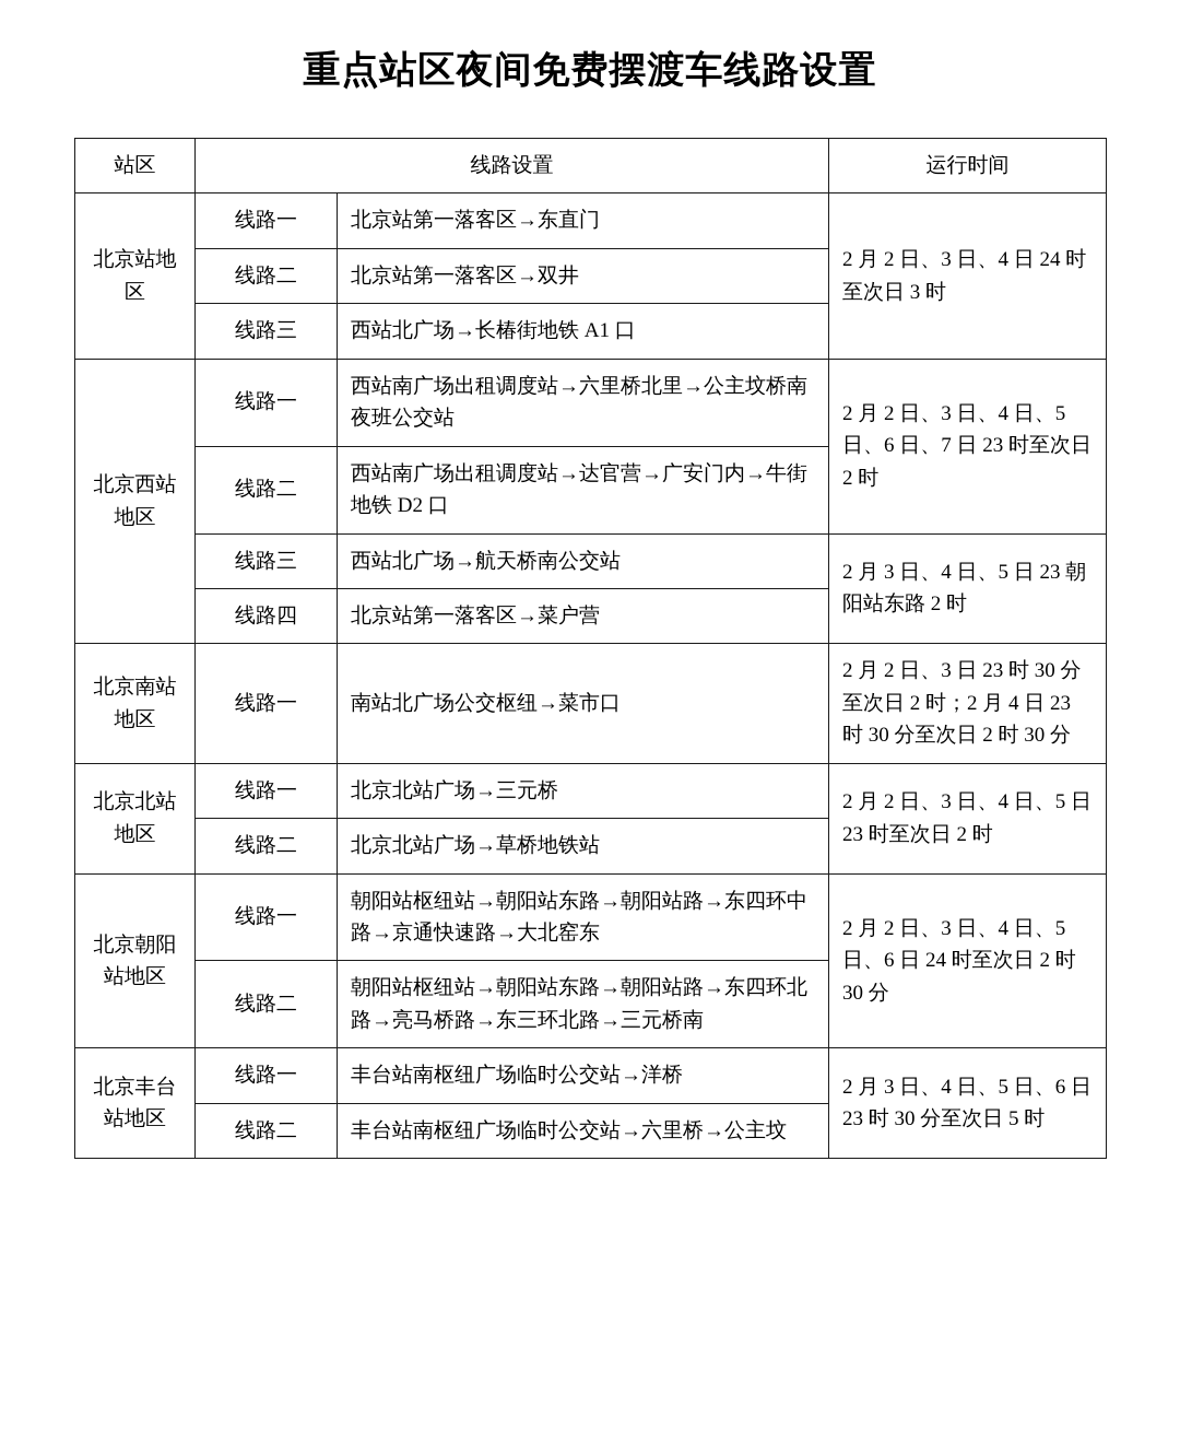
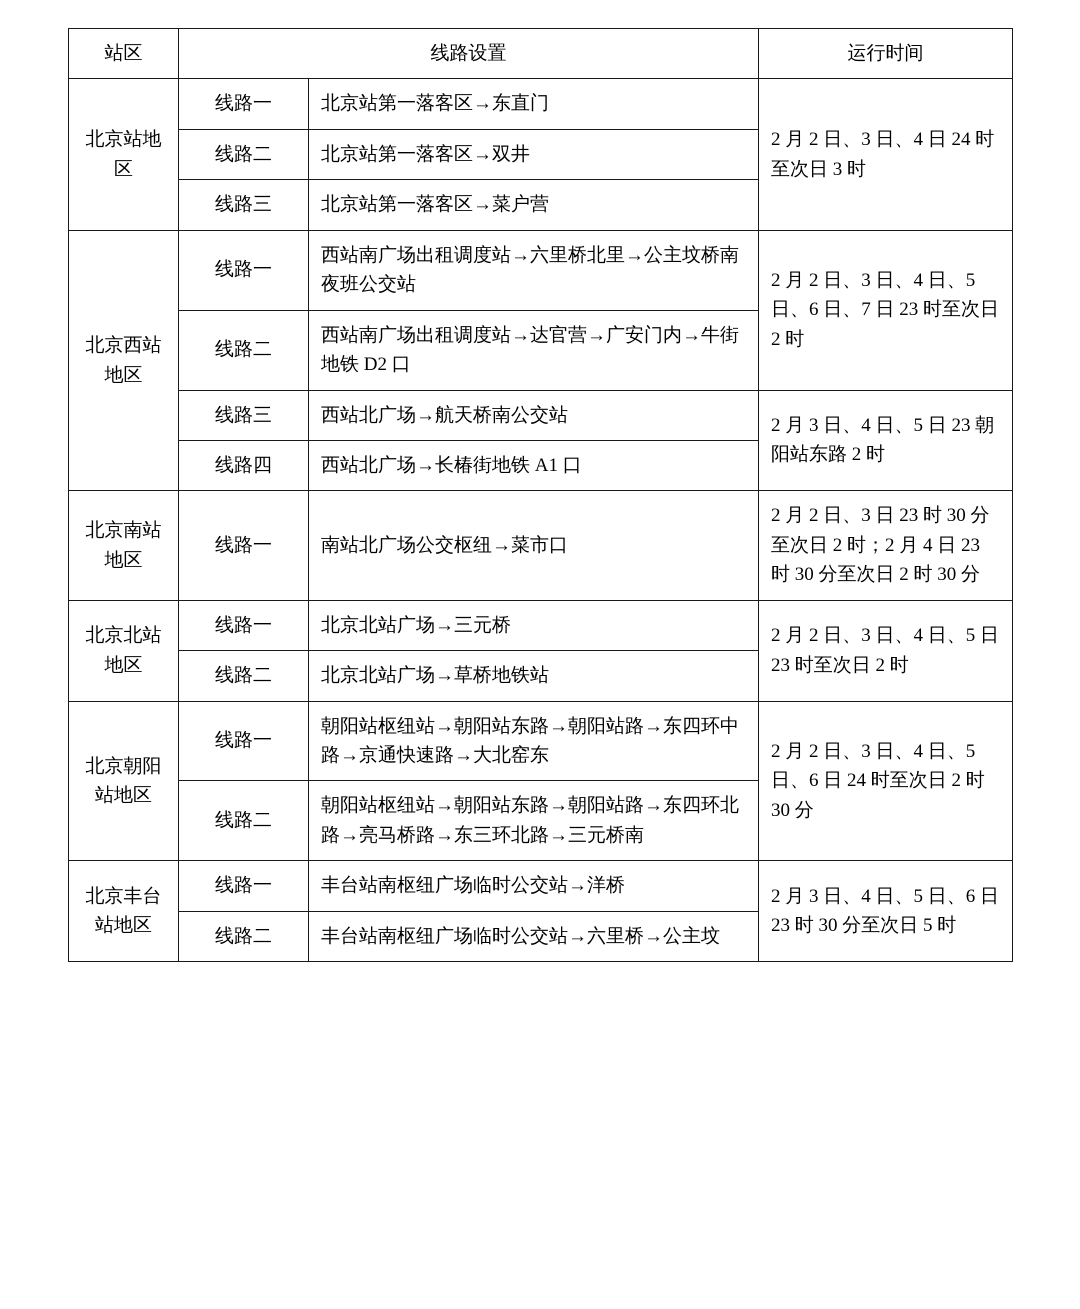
- 重点站区夜间免费摆渡车线路设置
  站区	线路设置	运行时间
  北京站地区	线路一	北京站第一落客区→东直门	2 月 2 日、3 日、4 日 24 时至次日 3 时
  线路二	北京站第一落客区→双井
- 线路三	西站北广场→长椿街地铁 A1 口
+ 线路三	北京站第一落客区→菜户营
  北京西站地区	线路一	西站南广场出租调度站→六里桥北里→公主坟桥南夜班公交站	2 月 2 日、3 日、4 日、5 日、6 日、7 日 23 时至次日 2 时
  线路二	西站南广场出租调度站→达官营→广安门内→牛街地铁 D2 口
  线路三	西站北广场→航天桥南公交站	2 月 3 日、4 日、5 日 23 朝阳站东路 2 时
- 线路四	北京站第一落客区→菜户营
+ 线路四	西站北广场→长椿街地铁 A1 口
  北京南站地区	线路一	南站北广场公交枢纽→菜市口	2 月 2 日、3 日 23 时 30 分至次日 2 时；2 月 4 日 23 时 30 分至次日 2 时 30 分
  北京北站地区	线路一	北京北站广场→三元桥	2 月 2 日、3 日、4 日、5 日 23 时至次日 2 时
  线路二	北京北站广场→草桥地铁站
  北京朝阳站地区	线路一	朝阳站枢纽站→朝阳站东路→朝阳站路→东四环中路→京通快速路→大北窑东	2 月 2 日、3 日、4 日、5 日、6 日 24 时至次日 2 时 30 分
  线路二	朝阳站枢纽站→朝阳站东路→朝阳站路→东四环北路→亮马桥路→东三环北路→三元桥南
  北京丰台站地区	线路一	丰台站南枢纽广场临时公交站→洋桥	2 月 3 日、4 日、5 日、6 日 23 时 30 分至次日 5 时
  线路二	丰台站南枢纽广场临时公交站→六里桥→公主坟
